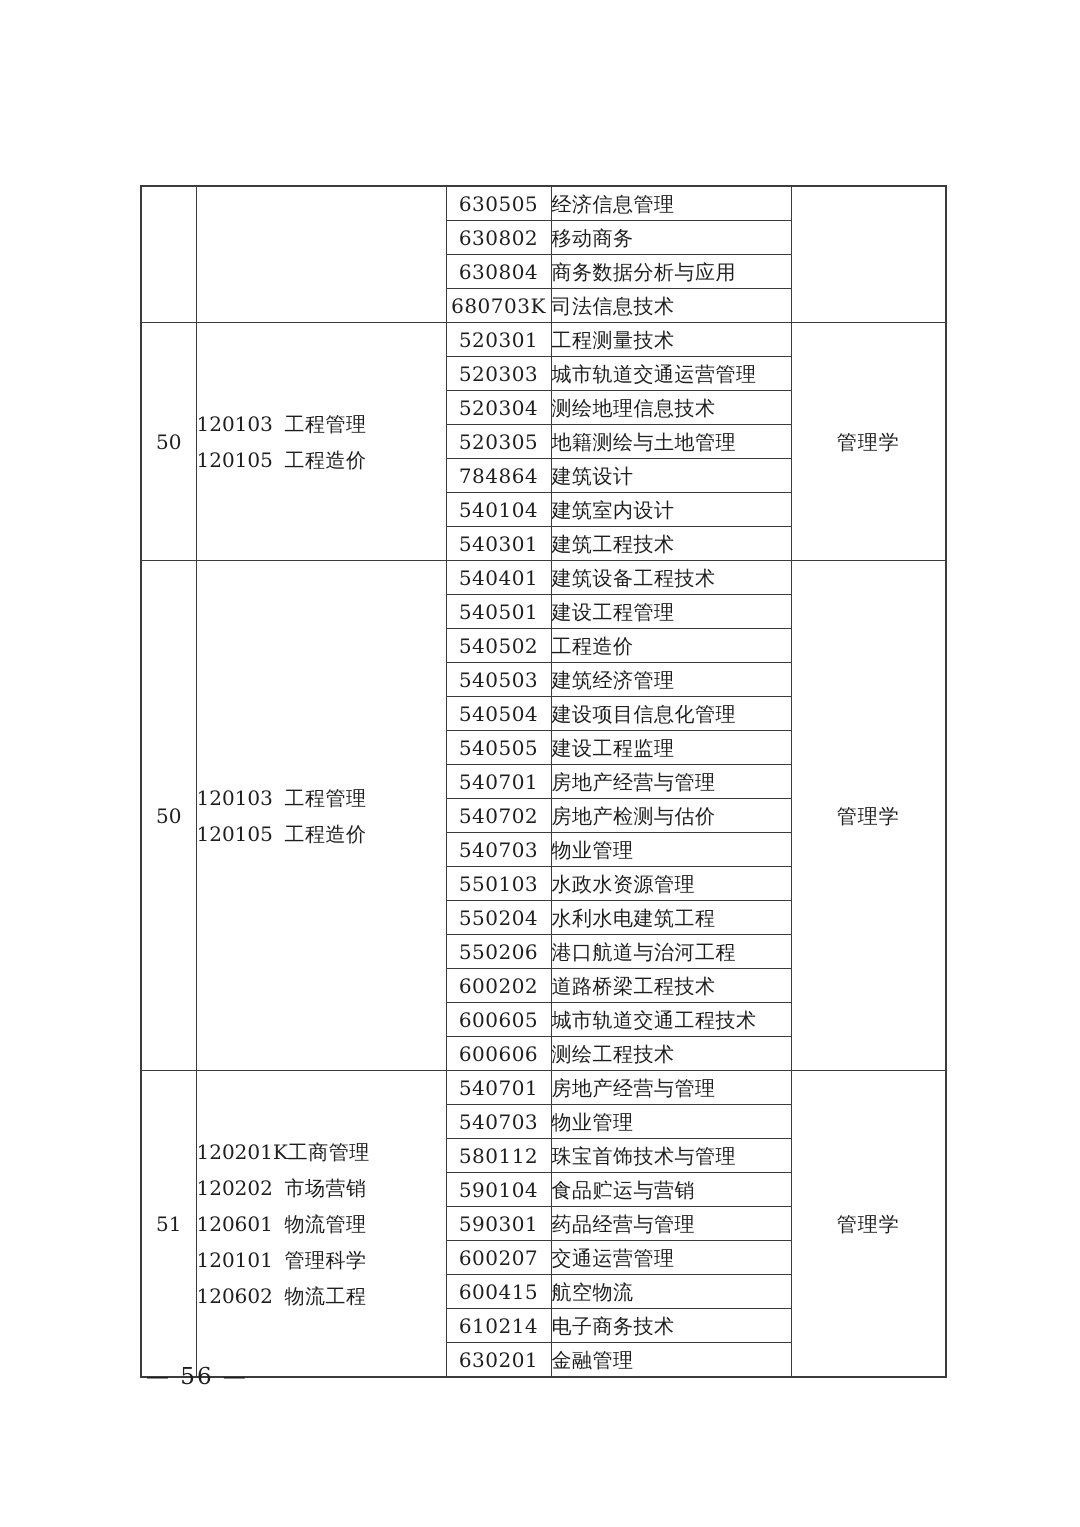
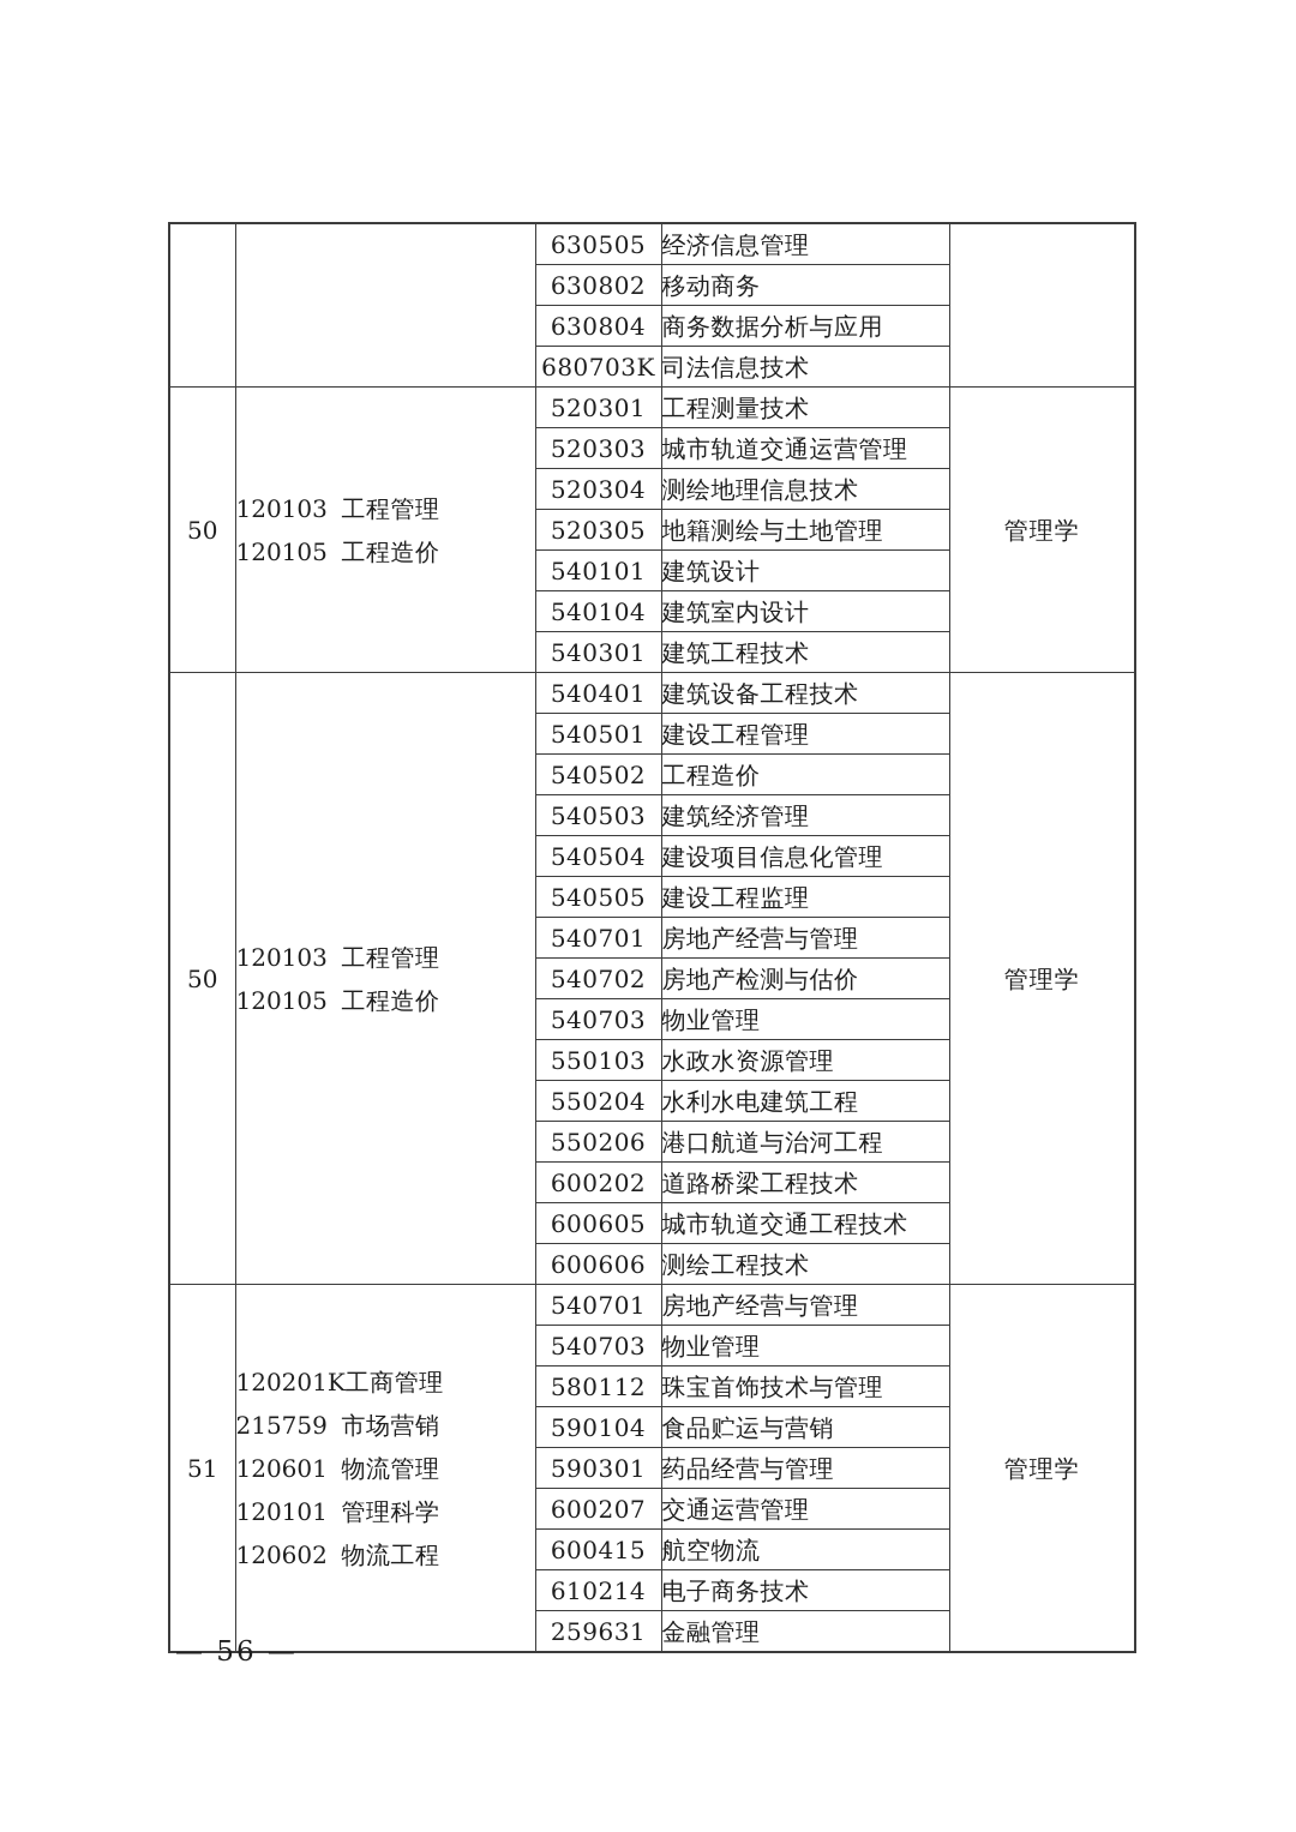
  		630505	经济信息管理
  630802	移动商务
  630804	商务数据分析与应用
  680703K	司法信息技术
  50	120103 工程管理 120105 工程造价	520301	工程测量技术	管理学
  520303	城市轨道交通运营管理
  520304	测绘地理信息技术
  520305	地籍测绘与土地管理
- 784864	建筑设计
+ 540101	建筑设计
  540104	建筑室内设计
  540301	建筑工程技术
  50	120103 工程管理 120105 工程造价	540401	建筑设备工程技术	管理学
  540501	建设工程管理
  540502	工程造价
  540503	建筑经济管理
  540504	建设项目信息化管理
  540505	建设工程监理
  540701	房地产经营与管理
  540702	房地产检测与估价
  540703	物业管理
  550103	水政水资源管理
  550204	水利水电建筑工程
  550206	港口航道与治河工程
  600202	道路桥梁工程技术
  600605	城市轨道交通工程技术
  600606	测绘工程技术
- 51	120201K工商管理 120202 市场营销 120601 物流管理 120101 管理科学 120602 物流工程	540701	房地产经营与管理	管理学
+ 51	120201K工商管理 215759 市场营销 120601 物流管理 120101 管理科学 120602 物流工程	540701	房地产经营与管理	管理学
  540703	物业管理
  580112	珠宝首饰技术与管理
  590104	食品贮运与营销
  590301	药品经营与管理
  600207	交通运营管理
  600415	航空物流
  610214	电子商务技术
- 630201	金融管理
+ 259631	金融管理
  — 56 —
